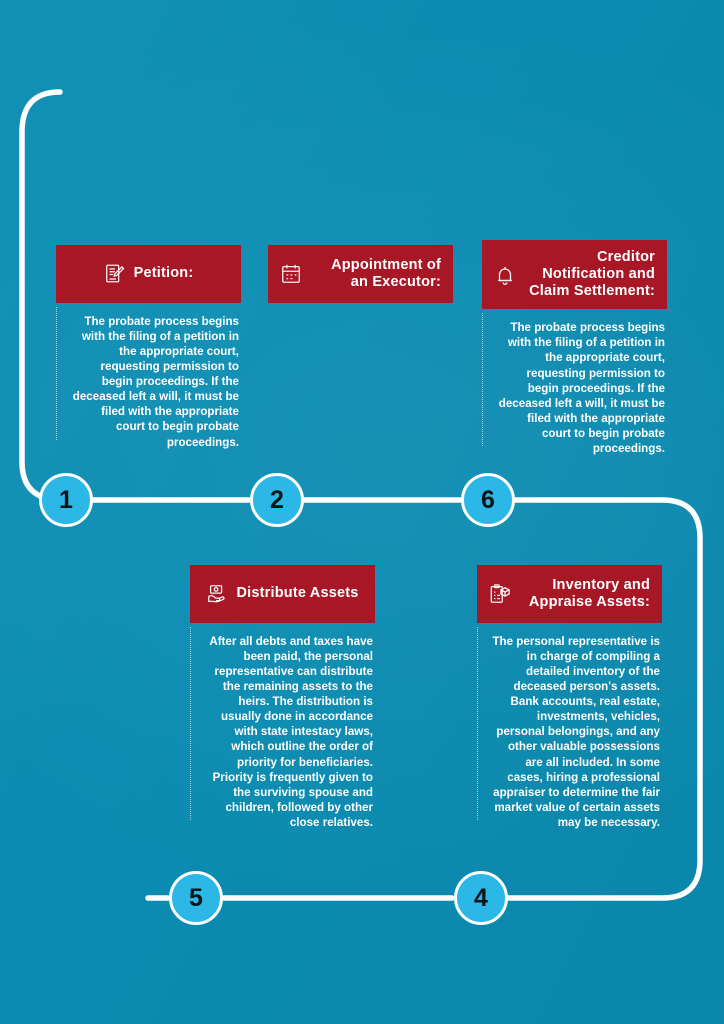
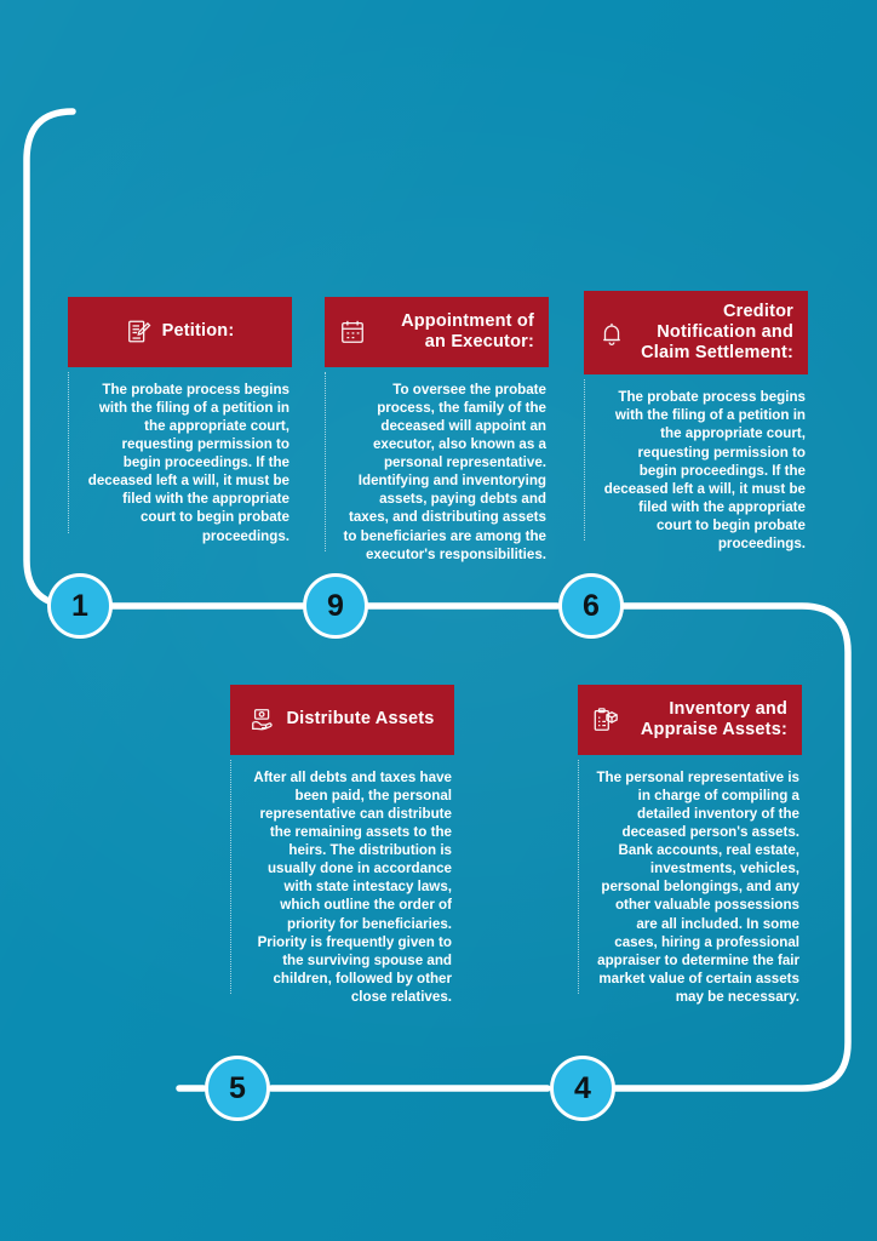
  Petition:
  The probate process begins with the filing of a petition in the appropriate court, requesting permission to begin proceedings. If the deceased left a will, it must be filed with the appropriate court to begin probate proceedings.
  Appointment of an Executor:
+ To oversee the probate process, the family of the deceased will appoint an executor, also known as a personal representative. Identifying and inventorying assets, paying debts and taxes, and distributing assets to beneficiaries are among the executor's responsibilities.
  Creditor Notification and Claim Settlement:
  The probate process begins with the filing of a petition in the appropriate court, requesting permission to begin proceedings. If the deceased left a will, it must be filed with the appropriate court to begin probate proceedings.
  Distribute Assets
  After all debts and taxes have been paid, the personal representative can distribute the remaining assets to the heirs. The distribution is usually done in accordance with state intestacy laws, which outline the order of priority for beneficiaries. Priority is frequently given to the surviving spouse and children, followed by other close relatives.
  Inventory and Appraise Assets:
  The personal representative is in charge of compiling a detailed inventory of the deceased person's assets. Bank accounts, real estate, investments, vehicles, personal belongings, and any other valuable possessions are all included. In some cases, hiring a professional appraiser to determine the fair market value of certain assets may be necessary.
  1
- 2
+ 9
  6
  4
  5
